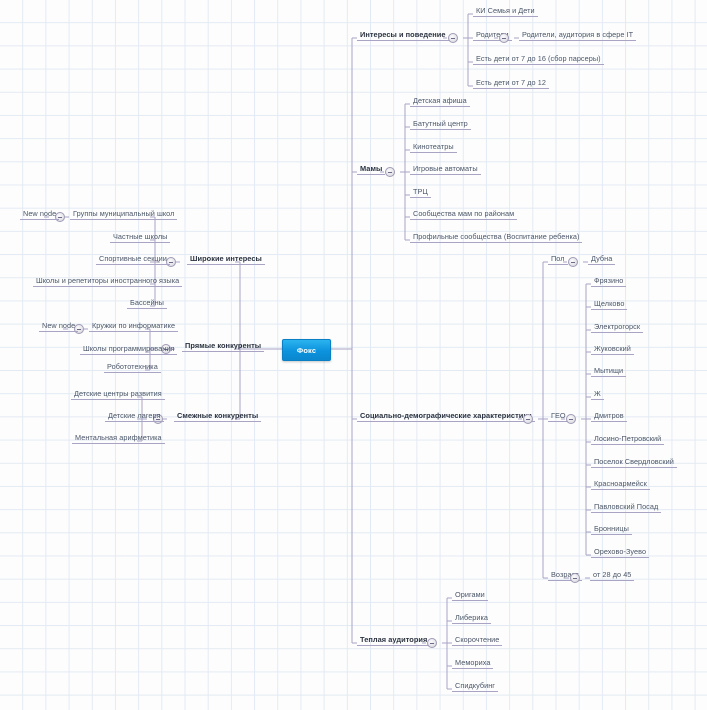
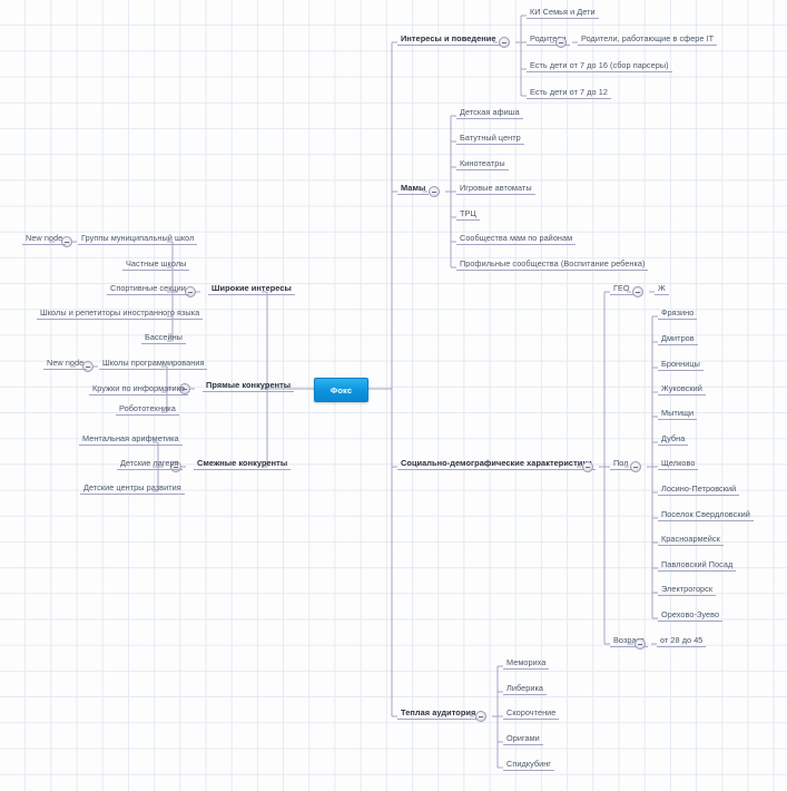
  Фокс
  Интересы и поведение
  КИ Семья и Дети
  Родите
- Родители, аудитория в сфере IT
+ Родители, работающие в сфере IT
  Есть дети от 7 до 16 (сбор парсеры)
  Есть дети от 7 до 12
  Мамы
  Детская афиша
  Батутный центр
  Кинотеатры
  Игровые автоматы
  ТРЦ
  Сообщества мам по районам
  Профильные сообщества (Воспитание ребенка)
  Широкие интересы
  Группы муниципальный школ
  New node
  Частные школы
  Спортивные секции
  Школы и репетиторы иностранного языка
  Бассейны
  Прямые конкуренты
- Кружки по информатике
+ Школы программирования
  New node
- Школы программирования
+ Кружки по информатике
  Робототехника
  Смежные конкуренты
- Детские центры развития
+ Ментальная арифметика
  Детские лагеря
- Ментальная арифметика
+ Детские центры развития
  Социально-демографические характеристи
- Пол
+ ГЕО
- Дубна
+ Ж
- ГЕО
+ Пол
  Фрязино
- Щелково
+ Дмитров
- Электрогорск
+ Бронницы
  Жуковский
  Мытищи
- Ж
+ Дубна
- Дмитров
+ Щелково
  Лосино-Петровский
  Поселок Свердловский
  Красноармейск
  Павловский Посад
- Бронницы
+ Электрогорск
  Орехово-Зуево
  Возра
  от 28 до 45
  Теплая аудитория
- Оригами
+ Мемориха
  Либерика
  Скорочтение
- Мемориха
+ Оригами
  Спидкубинг
